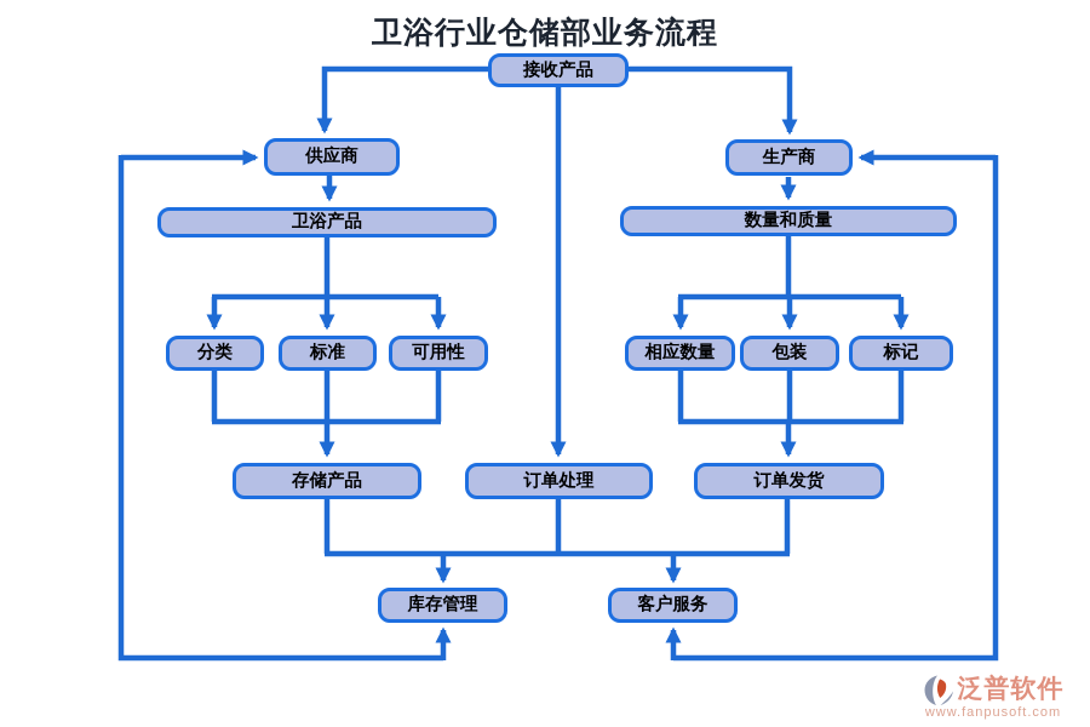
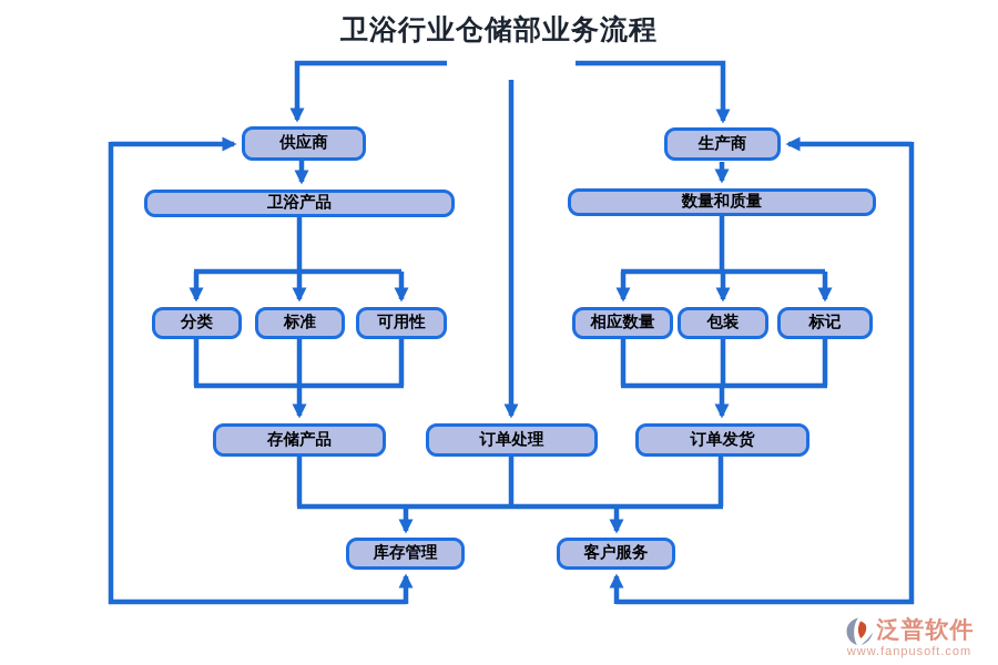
  卫浴行业仓储部业务流程
- 接收产品
  供应商
  生产商
  卫浴产品
  数量和质量
  分类
  标准
  可用性
  相应数量
  包装
  标记
  存储产品
  订单处理
  订单发货
  库存管理
  客户服务
  泛普软件
  www.fanpusoft.com
